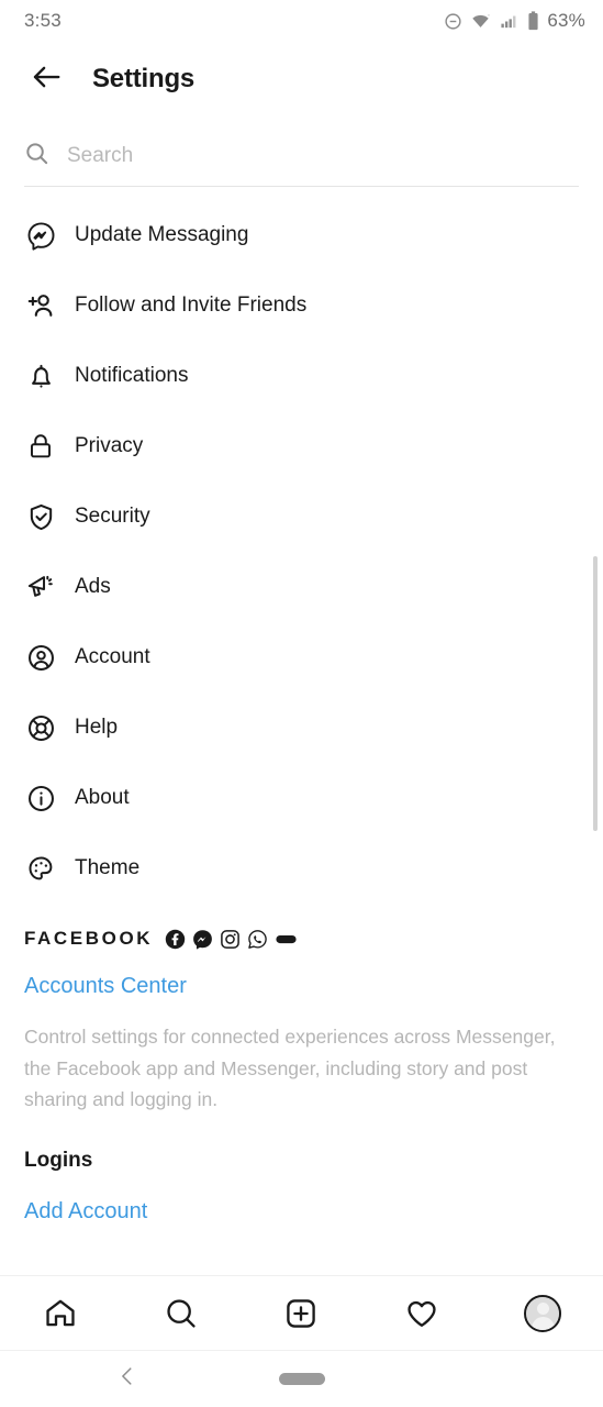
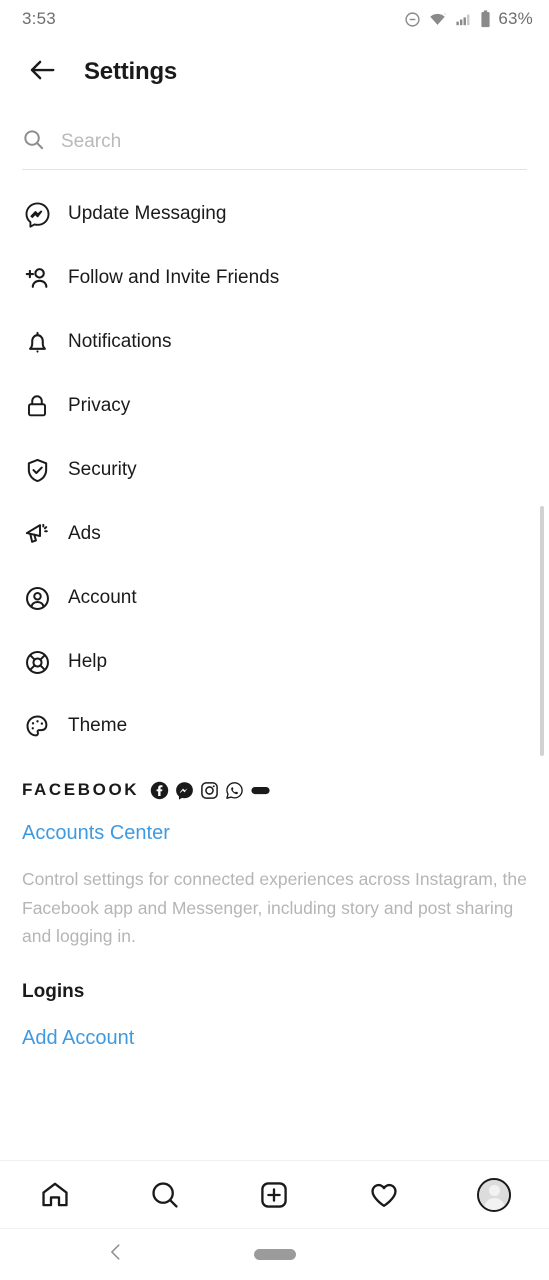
  3:53
  63%
  Settings
  Search
  Update Messaging
  Follow and Invite Friends
  Notifications
  Privacy
  Security
  Ads
  Account
  Help
- About
  Theme
  FACEBOOK
  Accounts Center
- Control settings for connected experiences across Messenger, the Facebook app and Messenger, including story and post sharing and logging in.
+ Control settings for connected experiences across Instagram, the Facebook app and Messenger, including story and post sharing and logging in.
  Logins
  Add Account
